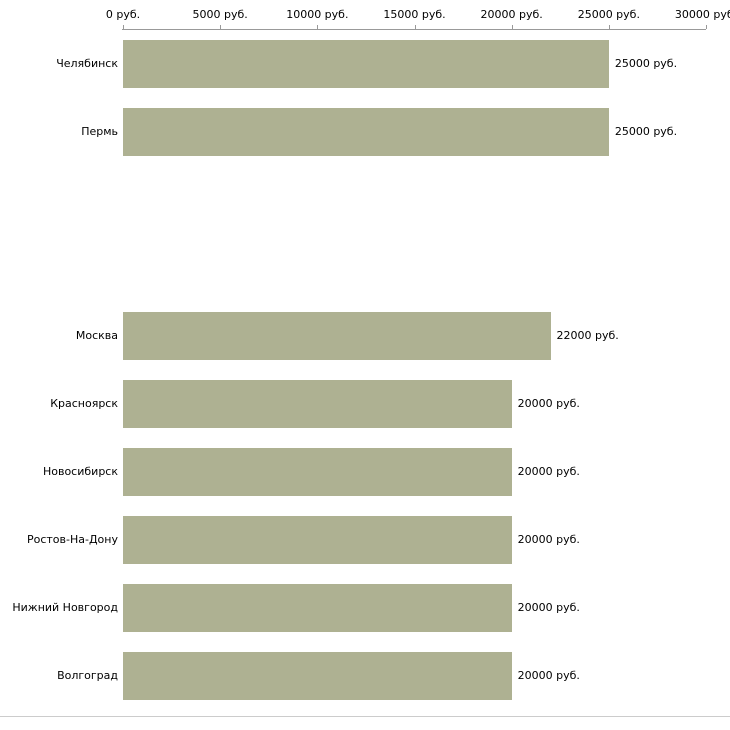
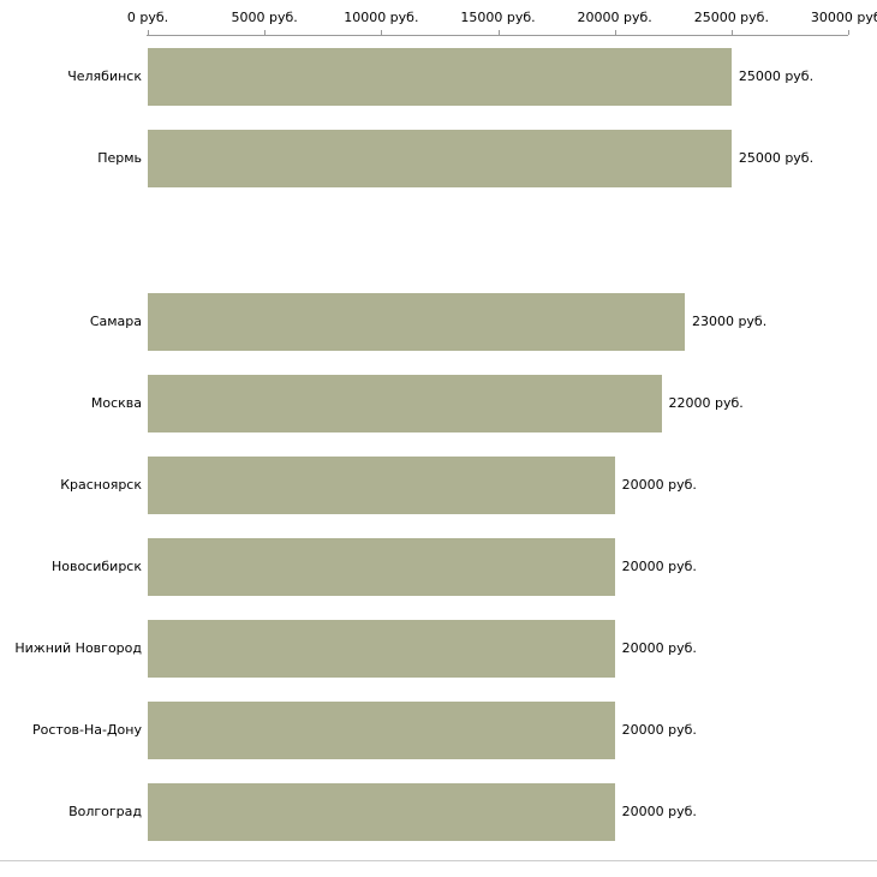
  0 руб.
  5000 руб.
  10000 руб.
  15000 руб.
  20000 руб.
  25000 руб.
  30000 ру
  Челябинск
  25000 руб.
  Пермь
  25000 руб.
+ Самара
+ 23000 руб.
  Москва
  22000 руб.
  Красноярск
  20000 руб.
  Новосибирск
  20000 руб.
- Ростов-На-Дону
+ Нижний Новгород
  20000 руб.
- Нижний Новгород
+ Ростов-На-Дону
  20000 руб.
  Волгоград
  20000 руб.
